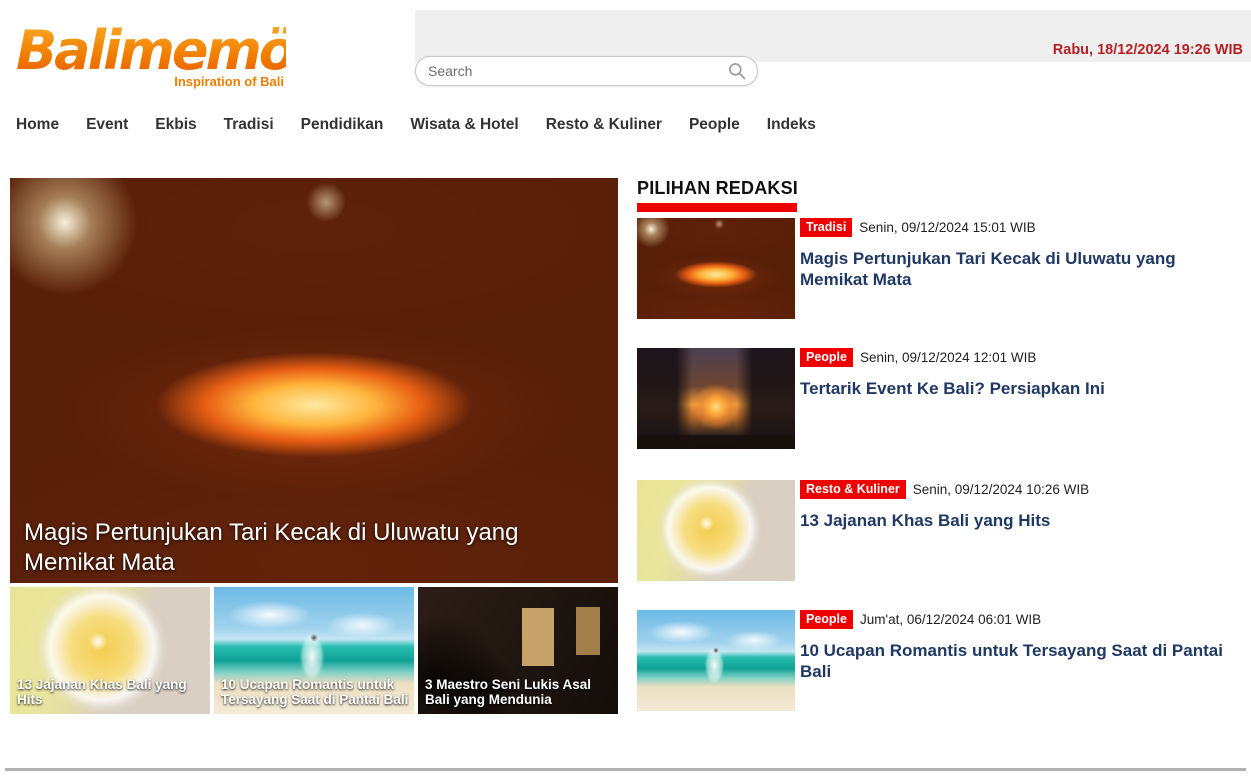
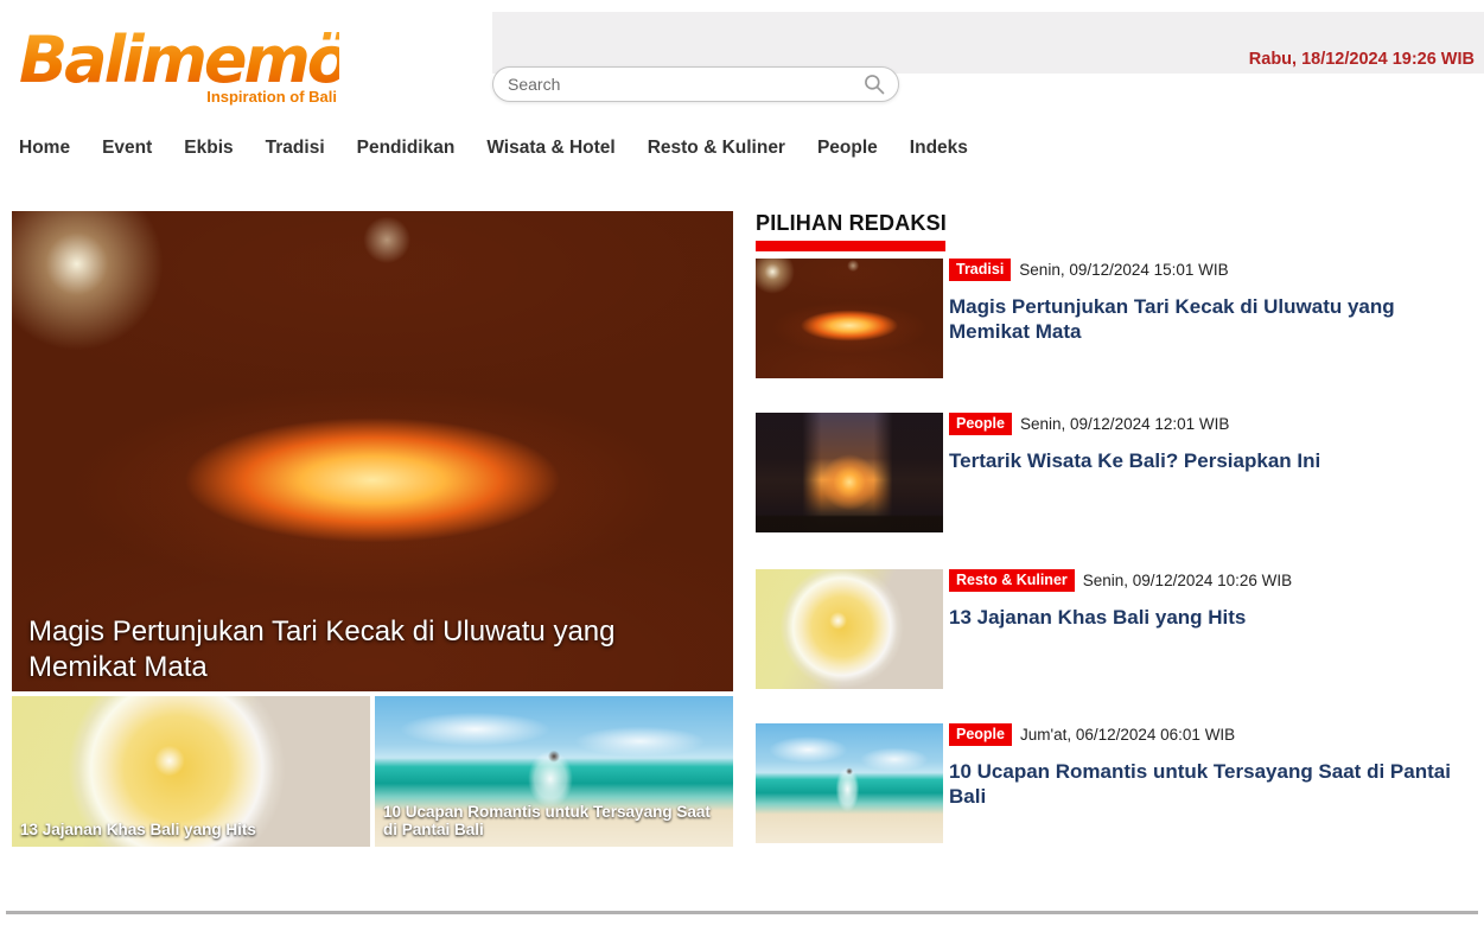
  Rabu, 18/12/2024 19:26 WIB
  Balimemö
  Inspiration of Bali
  Search
  Home
  Event
  Ekbis
  Tradisi
  Pendidikan
  Wisata & Hotel
  Resto & Kuliner
  People
  Indeks
  Magis Pertunjukan Tari Kecak di Uluwatu yang Memikat Mata
  13 Jajanan Khas Bali yang Hits
  10 Ucapan Romantis untuk Tersayang Saat di Pantai Bali
- 3 Maestro Seni Lukis Asal Bali yang Mendunia
  PILIHAN REDAKSI
  Tradisi
  Senin, 09/12/2024 15:01 WIB
  Magis Pertunjukan Tari Kecak di Uluwatu yang Memikat Mata
  People
  Senin, 09/12/2024 12:01 WIB
- Tertarik Event Ke Bali? Persiapkan Ini
+ Tertarik Wisata Ke Bali? Persiapkan Ini
  Resto & Kuliner
  Senin, 09/12/2024 10:26 WIB
  13 Jajanan Khas Bali yang Hits
  People
  Jum'at, 06/12/2024 06:01 WIB
  10 Ucapan Romantis untuk Tersayang Saat di Pantai Bali
